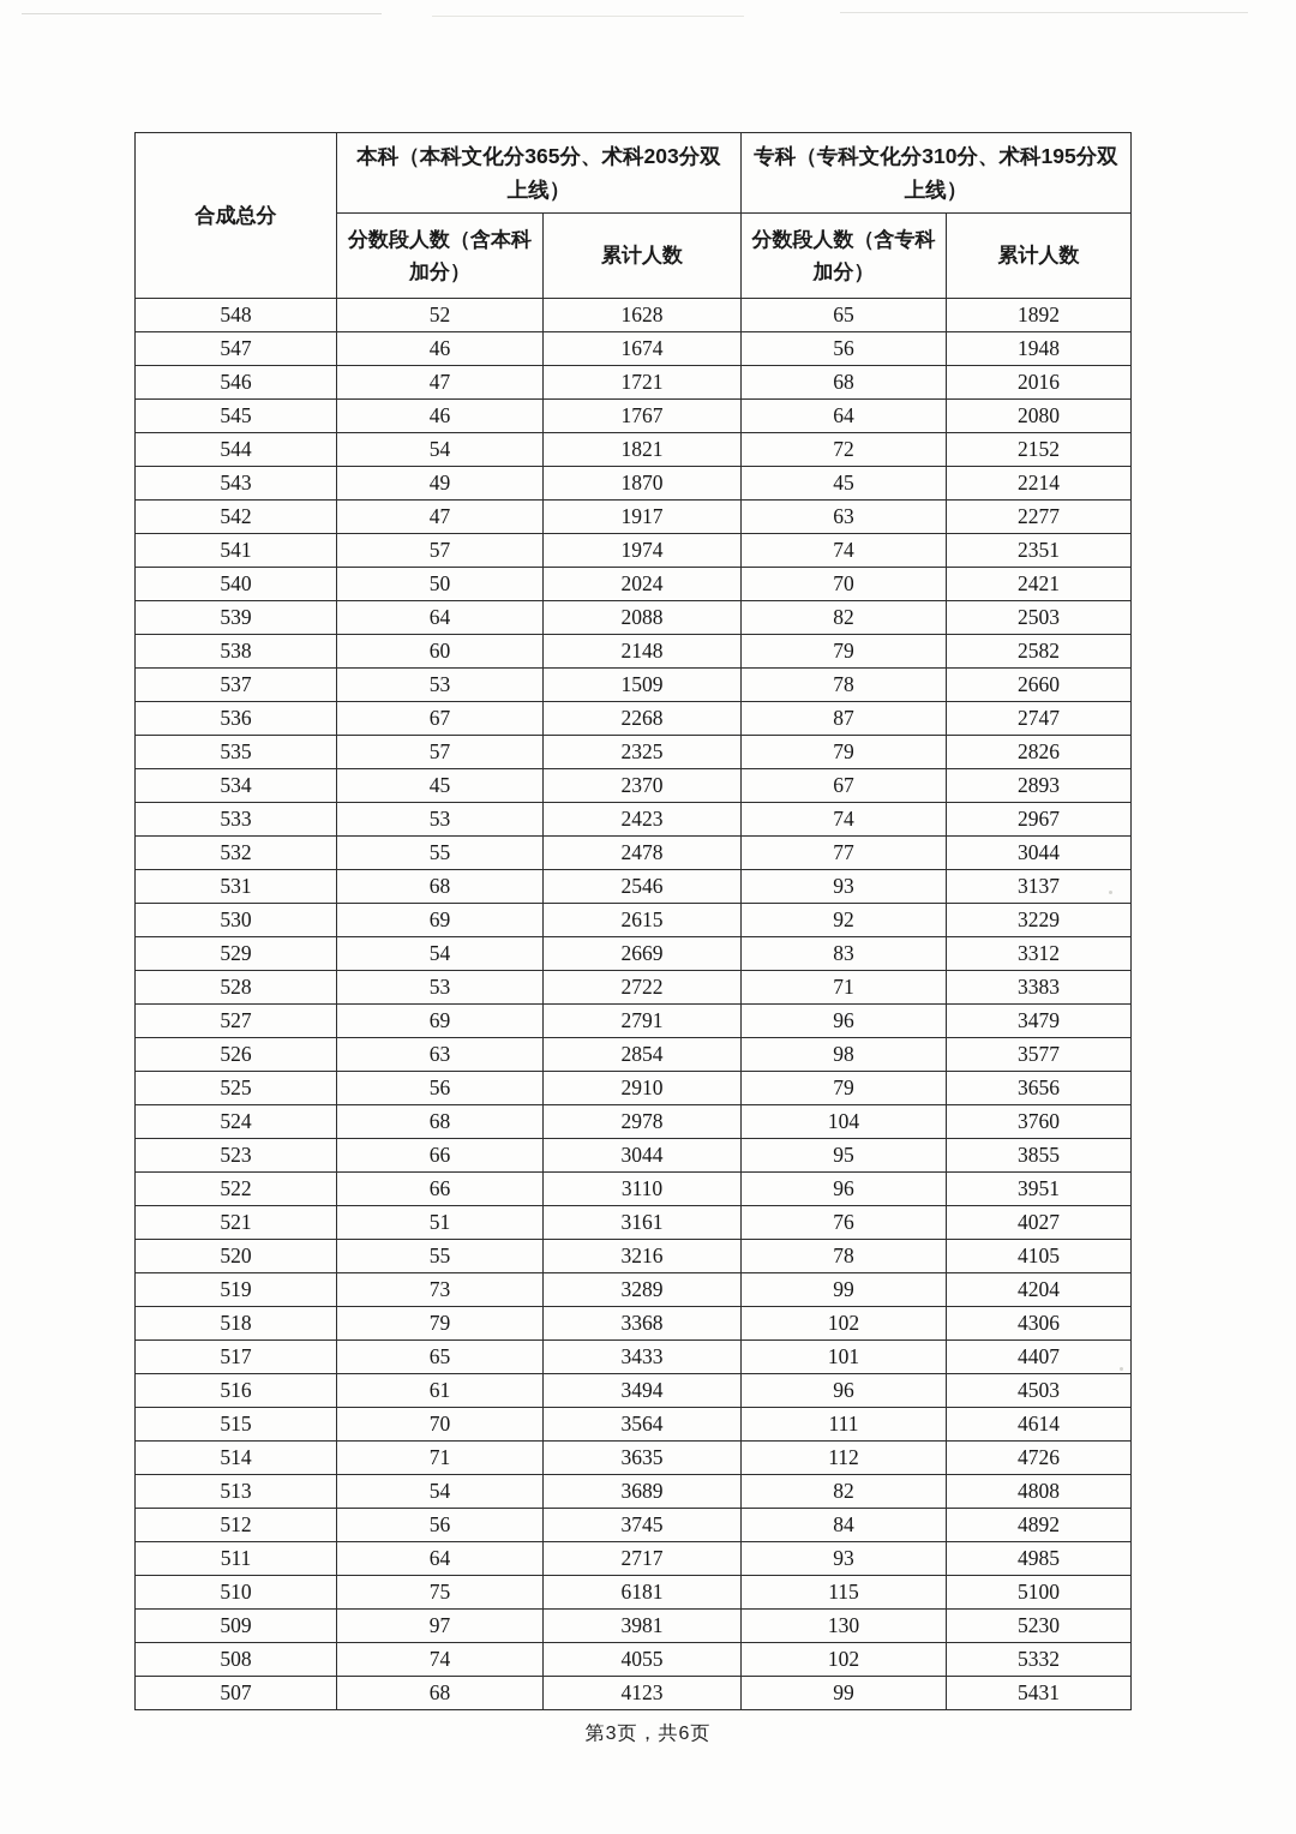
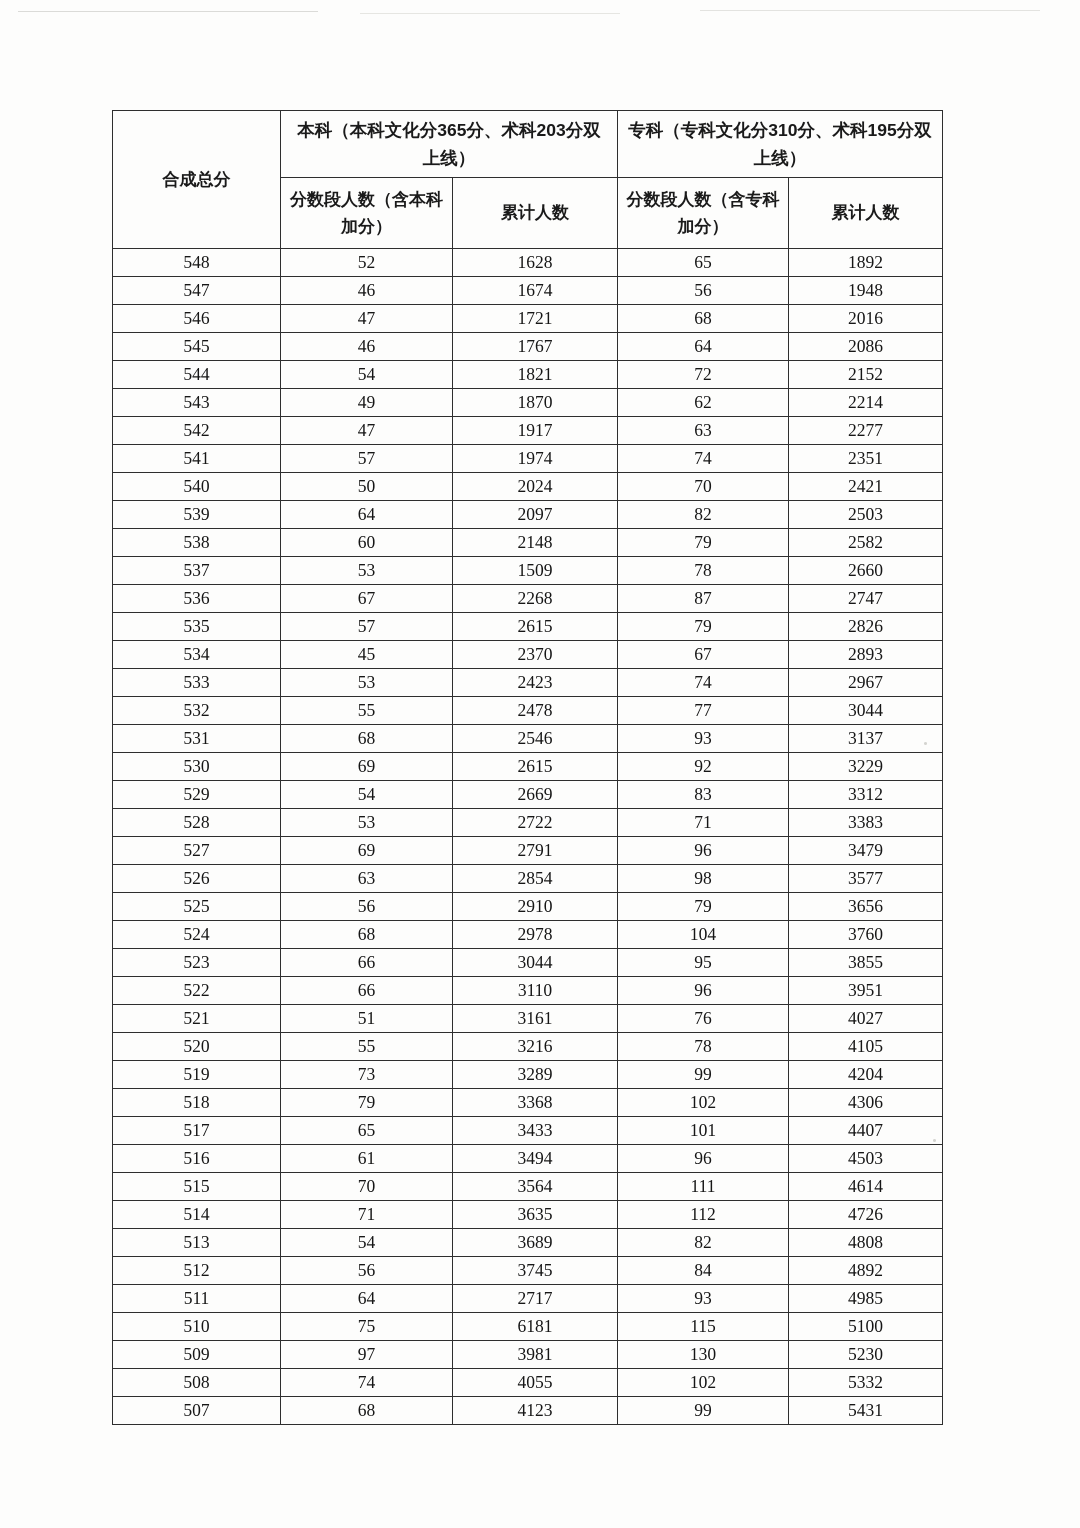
  合成总分	本科（本科文化分365分、术科203分双上线）	专科（专科文化分310分、术科195分双上线）
  分数段人数（含本科加分）	累计人数	分数段人数（含专科加分）	累计人数
  548	52	1628	65	1892
  547	46	1674	56	1948
  546	47	1721	68	2016
- 545	46	1767	64	2080
+ 545	46	1767	64	2086
  544	54	1821	72	2152
- 543	49	1870	45	2214
+ 543	49	1870	62	2214
  542	47	1917	63	2277
  541	57	1974	74	2351
  540	50	2024	70	2421
- 539	64	2088	82	2503
+ 539	64	2097	82	2503
  538	60	2148	79	2582
  537	53	1509	78	2660
  536	67	2268	87	2747
- 535	57	2325	79	2826
+ 535	57	2615	79	2826
  534	45	2370	67	2893
  533	53	2423	74	2967
  532	55	2478	77	3044
  531	68	2546	93	3137
  530	69	2615	92	3229
  529	54	2669	83	3312
  528	53	2722	71	3383
  527	69	2791	96	3479
  526	63	2854	98	3577
  525	56	2910	79	3656
  524	68	2978	104	3760
  523	66	3044	95	3855
  522	66	3110	96	3951
  521	51	3161	76	4027
  520	55	3216	78	4105
  519	73	3289	99	4204
  518	79	3368	102	4306
  517	65	3433	101	4407
  516	61	3494	96	4503
  515	70	3564	111	4614
  514	71	3635	112	4726
  513	54	3689	82	4808
  512	56	3745	84	4892
  511	64	2717	93	4985
  510	75	6181	115	5100
  509	97	3981	130	5230
  508	74	4055	102	5332
  507	68	4123	99	5431
- 第3页，共6页
